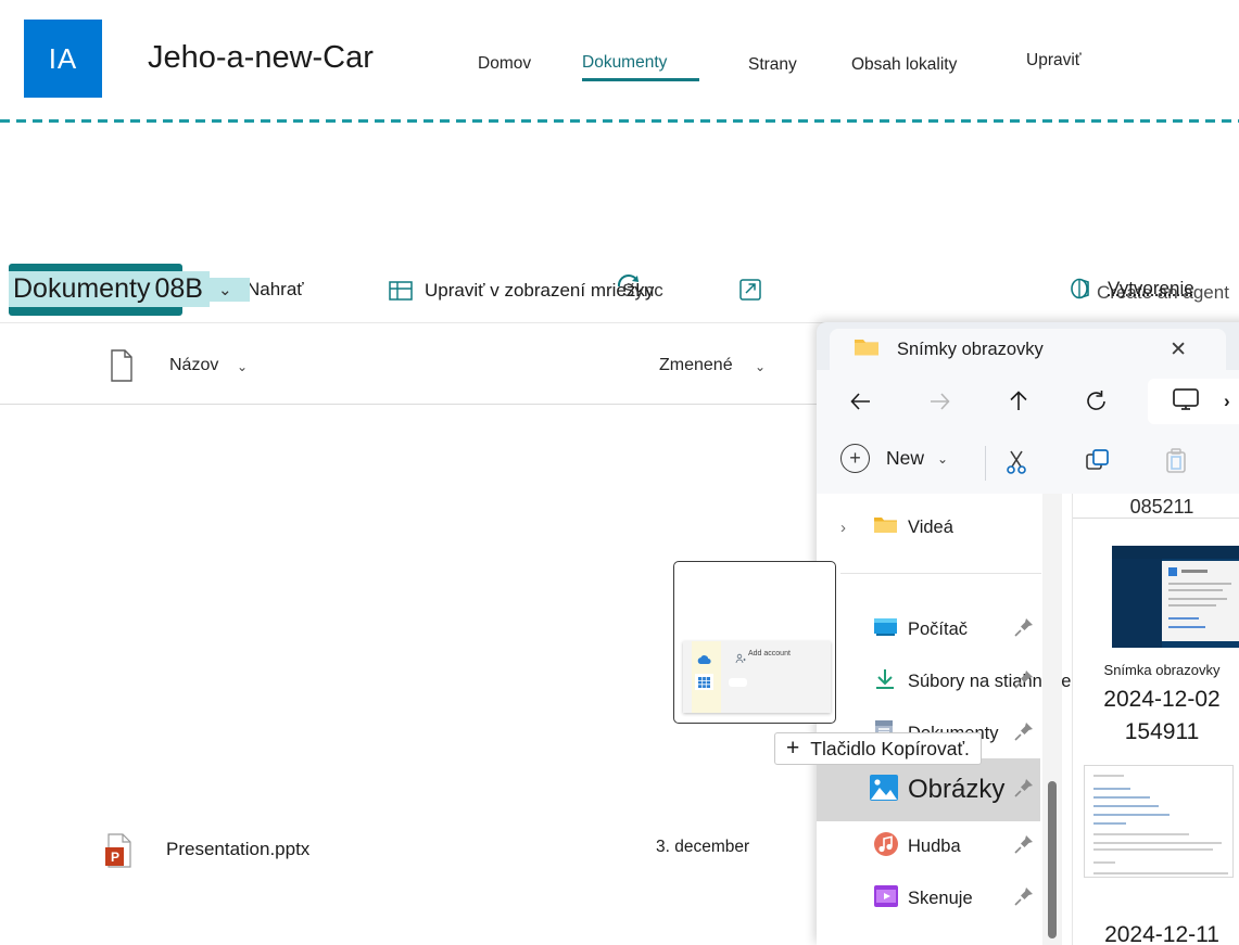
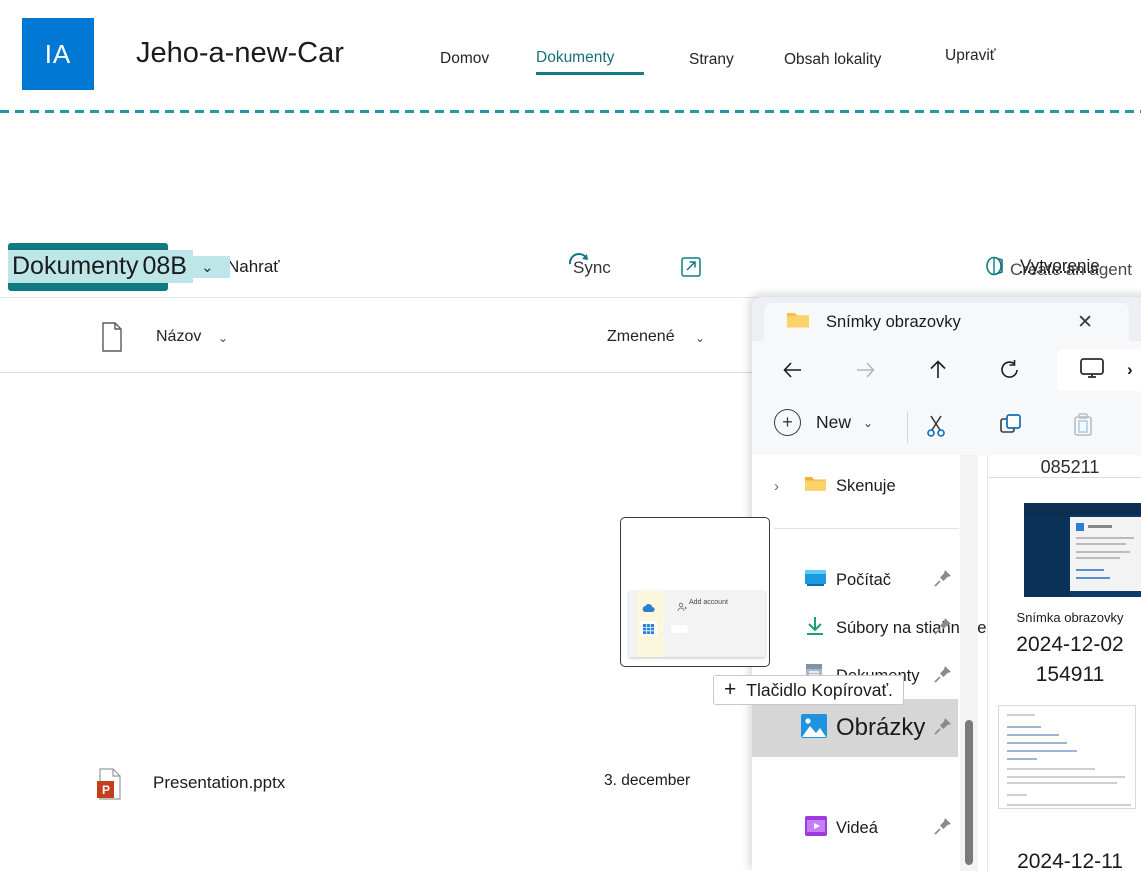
  IA
  Jeho-a-new-Car
  Domov
  Dokumenty
  Strany
  Obsah lokality
  Upraviť
  Nahrať
- Upraviť v zobrazení mriežky
  Sync
  Create an agent
  Vytvorenie
  Dokumenty
  08B
  ⌄
  Názov
  ⌄
  Zmenené
  ⌄
  P
  Presentation.pptx
  3. december
  Snímky obrazovky
  ✕
  ›
  +
  New
  ⌄
  ›
- Videá
+ Skenuje
  Počítač
  Súbory na stiahne
  Obrázky
- Hudba
- Skenuje
+ Videá
  085211
  Snímka obrazovky
  2024-12-02
  154911
  2024-12-11
  +
  Tlačidlo Kopírovať.
